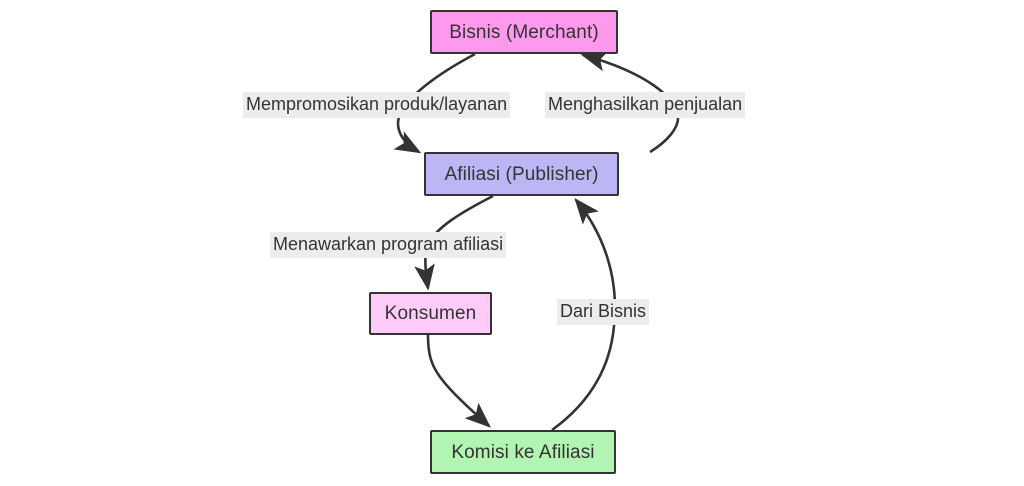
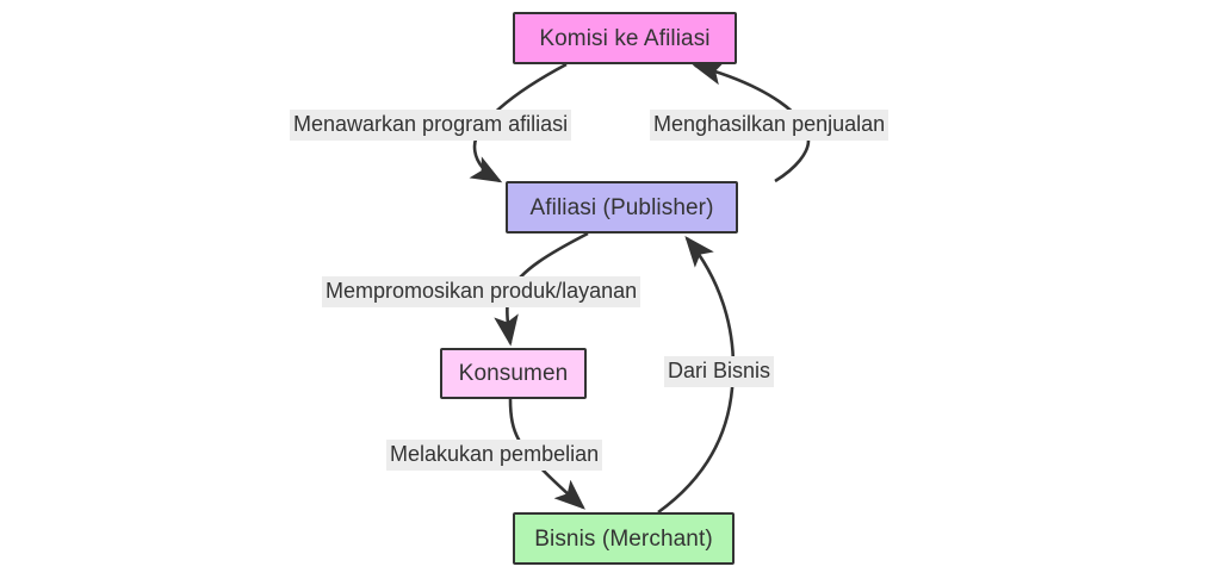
- Bisnis (Merchant)
+ Komisi ke Afiliasi
  Afiliasi (Publisher)
  Konsumen
- Komisi ke Afiliasi
+ Bisnis (Merchant)
- Mempromosikan produk/layanan
+ Menawarkan program afiliasi
  Menghasilkan penjualan
- Menawarkan program afiliasi
+ Mempromosikan produk/layanan
+ Melakukan pembelian
  Dari Bisnis
